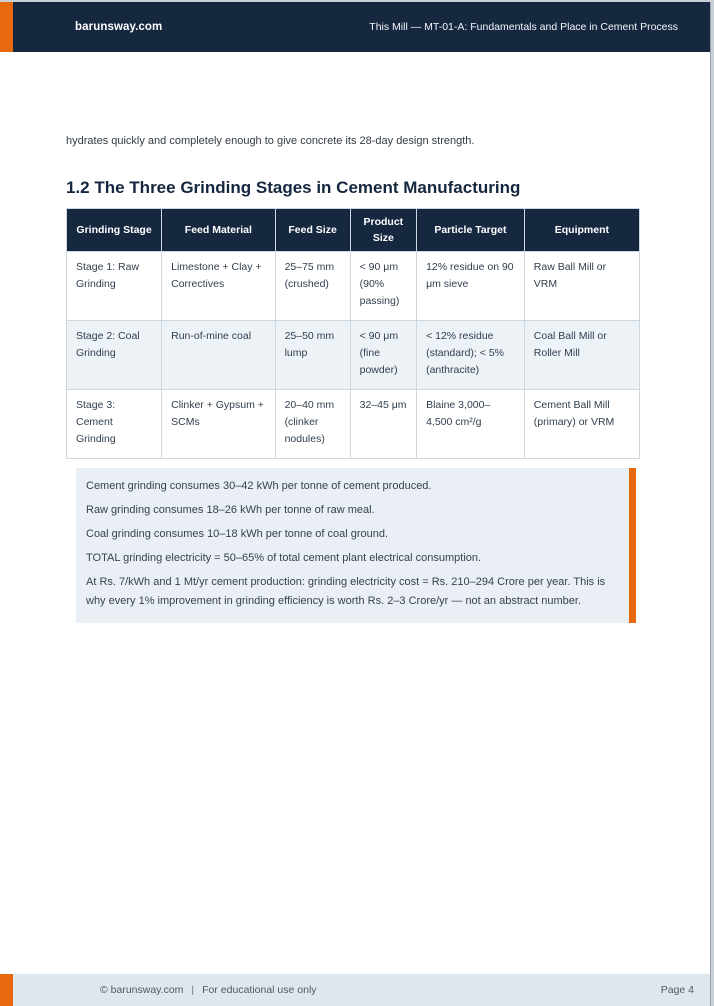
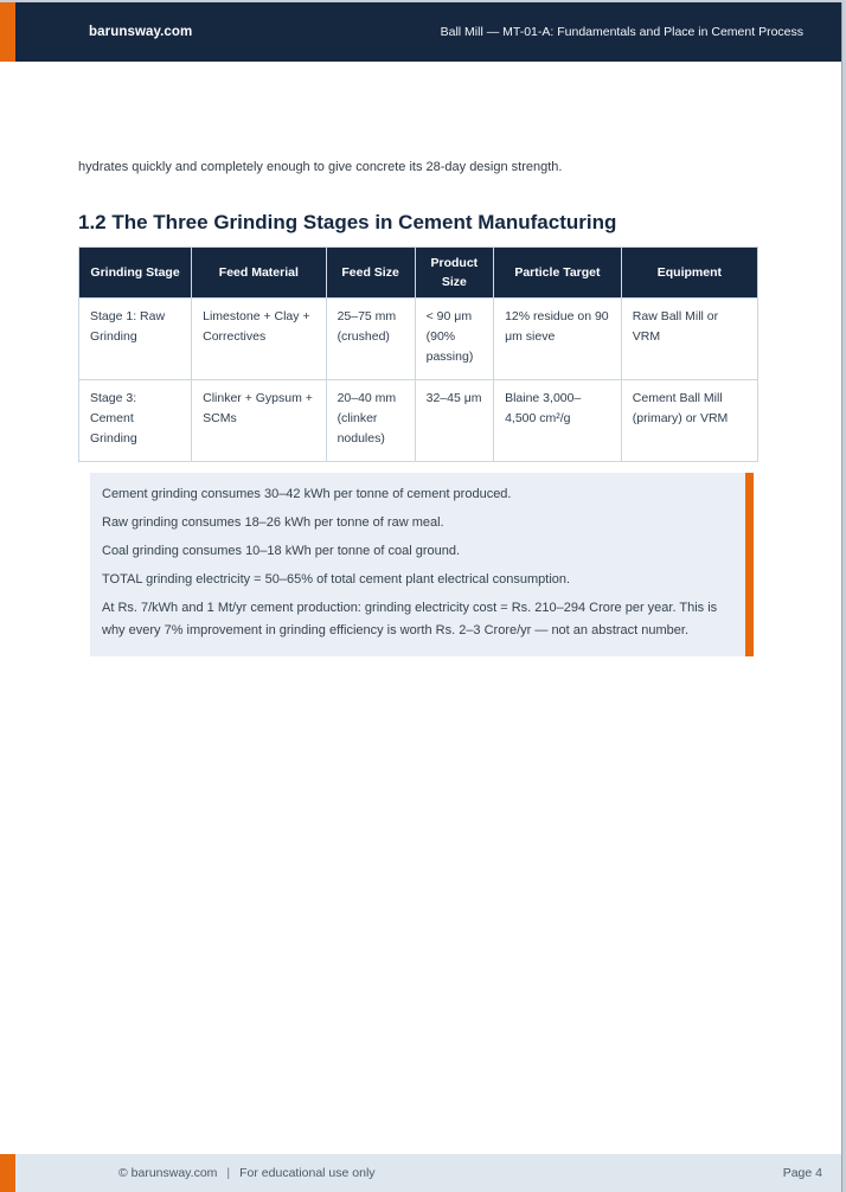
  barunsway.com
- This Mill — MT-01-A: Fundamentals and Place in Cement Process
+ Ball Mill — MT-01-A: Fundamentals and Place in Cement Process
  hydrates quickly and completely enough to give concrete its 28-day design strength.
  1.2 The Three Grinding Stages in Cement Manufacturing
  Grinding Stage	Feed Material	Feed Size	Product Size	Particle Target	Equipment
  Stage 1: Raw Grinding	Limestone + Clay + Correctives	25–75 mm (crushed)	< 90 μm (90% passing)	12% residue on 90 μm sieve	Raw Ball Mill or VRM
- Stage 2: Coal Grinding	Run-of-mine coal	25–50 mm lump	< 90 μm (fine powder)	< 12% residue (standard); < 5% (anthracite)	Coal Ball Mill or Roller Mill
  Stage 3: Cement Grinding	Clinker + Gypsum + SCMs	20–40 mm (clinker nodules)	32–45 μm	Blaine 3,000–4,500 cm²/g	Cement Ball Mill (primary) or VRM
  Cement grinding consumes 30–42 kWh per tonne of cement produced.
  Raw grinding consumes 18–26 kWh per tonne of raw meal.
  Coal grinding consumes 10–18 kWh per tonne of coal ground.
  TOTAL grinding electricity = 50–65% of total cement plant electrical consumption.
- At Rs. 7/kWh and 1 Mt/yr cement production: grinding electricity cost = Rs. 210–294 Crore per year. This is why every 1% improvement in grinding efficiency is worth Rs. 2–3 Crore/yr — not an abstract number.
+ At Rs. 7/kWh and 1 Mt/yr cement production: grinding electricity cost = Rs. 210–294 Crore per year. This is why every 7% improvement in grinding efficiency is worth Rs. 2–3 Crore/yr — not an abstract number.
  © barunsway.com
  |
  For educational use only
  Page 4
